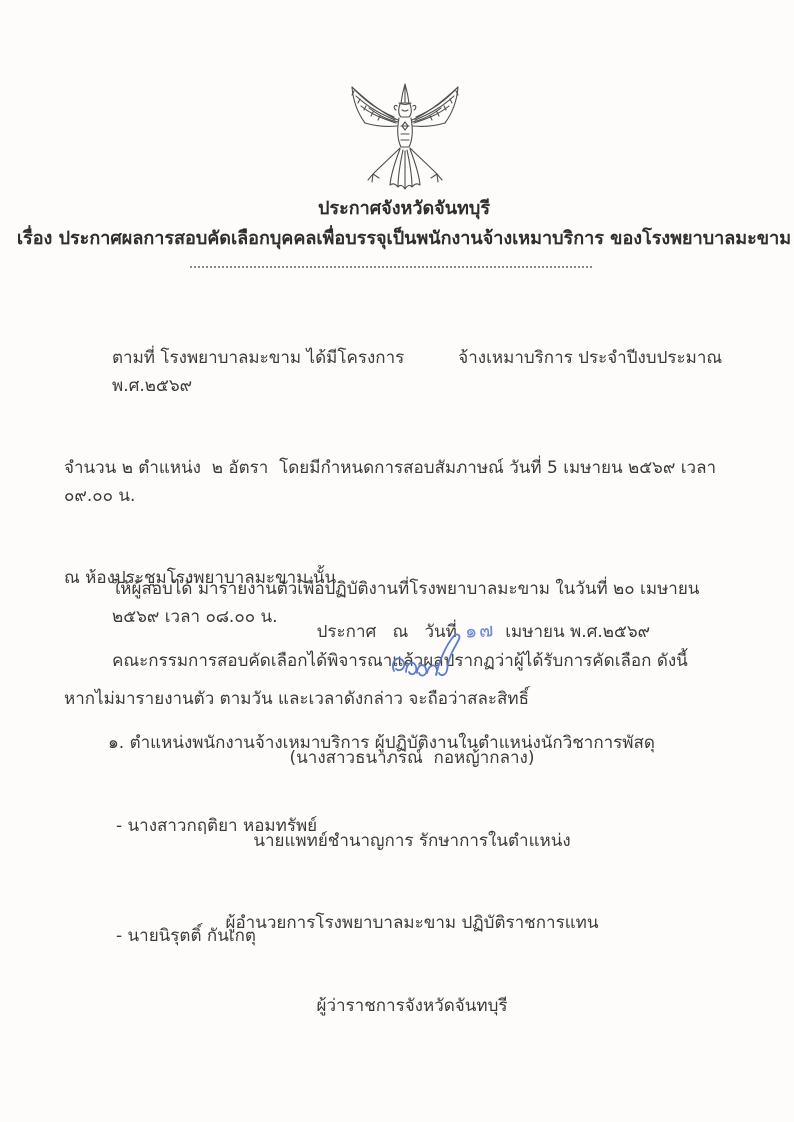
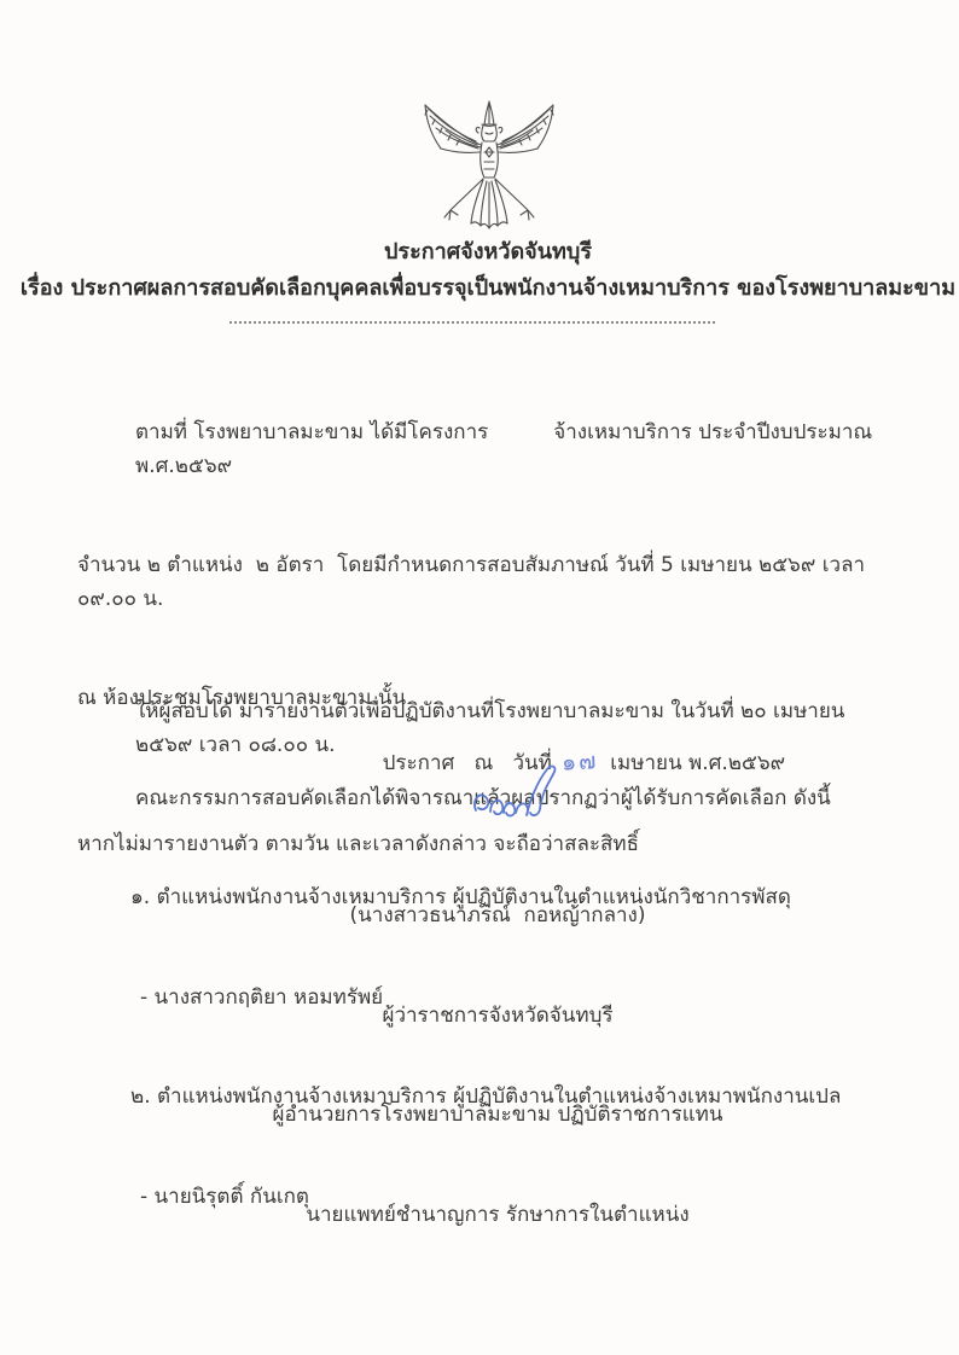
  ประกาศจังหวัดจันทบุรี
  เรื่อง ประกาศผลการสอบคัดเลือกบุคคลเพื่อบรรจุเป็นพนักงานจ้างเหมาบริการ ของโรงพยาบาลมะขาม
  ตามที่ โรงพยาบาลมะขาม ได้มีโครงการ จ้างเหมาบริการ ประจำปีงบประมาณ พ.ศ.๒๕๖๙
  จำนวน ๒ ตำแหน่ง ๒ อัตรา โดยมีกำหนดการสอบสัมภาษณ์ วันที่ 5 เมษายน ๒๕๖๙ เวลา ๐๙.๐๐ น.
  ณ ห้องประชุมโรงพยาบาลมะขาม นั้น
  คณะกรรมการสอบคัดเลือกได้พิจารณาแล้วผลรากฏว่าผู้ได้รับการคัดเลือก ดังนี้
  ๑. ตำแหน่งพนักงานจ้างเหมาบริการ ผู้ปฏิบัติงานในตำแหน่งนักวิชาการพัสดุ
  - นางสาวกฤติยา หอมทรัพย์
+ ๒. ตำแหน่งพนักงานจ้างเหมาบริการ ผู้ปฏิบัติงานในตำแหน่งจ้างเหมาพนักงานเปล
  - นายนิรุตติ์ กันเกตุ
  ให้ผู้สอบได้ มารายงานตัวเพื่อปฏิบัติงานที่โรงพยาบาลมะขาม ในวันที่ ๒๐ เมษายน ๒๕๖๙ เวลา ๐๘.๐๐ น.
  หากไม่มารายงานตัว ตามวัน และเวลาดังกล่าว จะถือว่าสละสิทธิ์
  (นางสาวธนาภรณ์ กอหญ้ากลาง)
- นายแพทย์ชำนาญการ รักษาการในตำแหน่ง
+ ผู้ว่าราชการจังหวัดจันทบุรี
  ผู้อำนวยการโรงพยาบาลมะขาม ปฏิบัติราชการแทน
- ผู้ว่าราชการจังหวัดจันทบุรี
+ นายแพทย์ชำนาญการ รักษาการในตำแหน่ง
